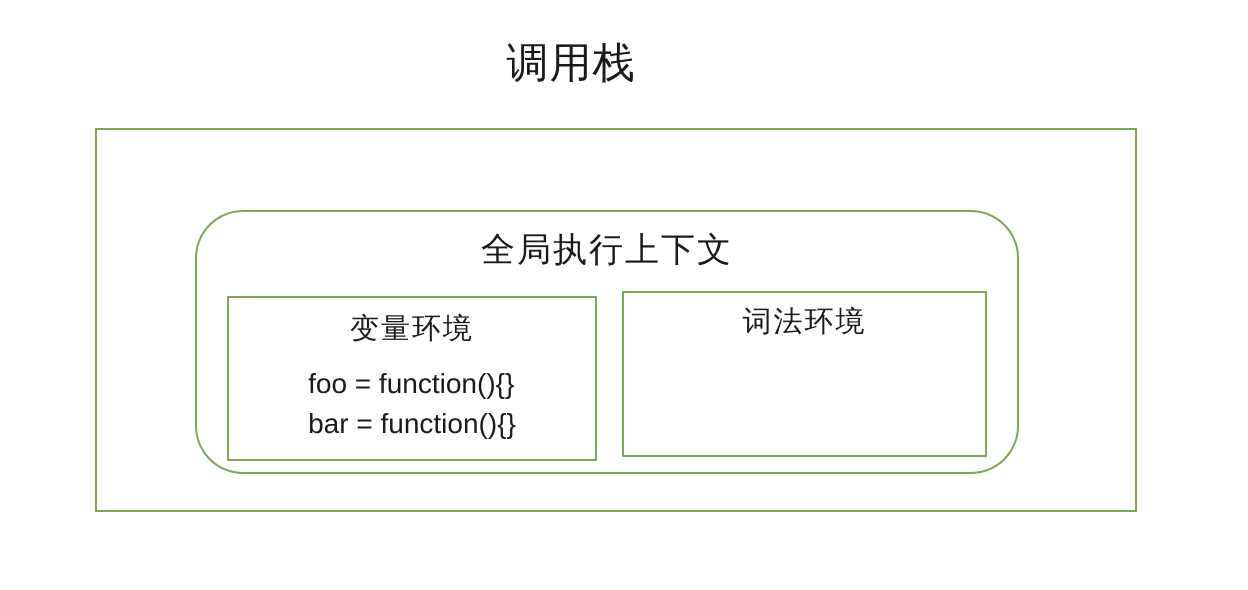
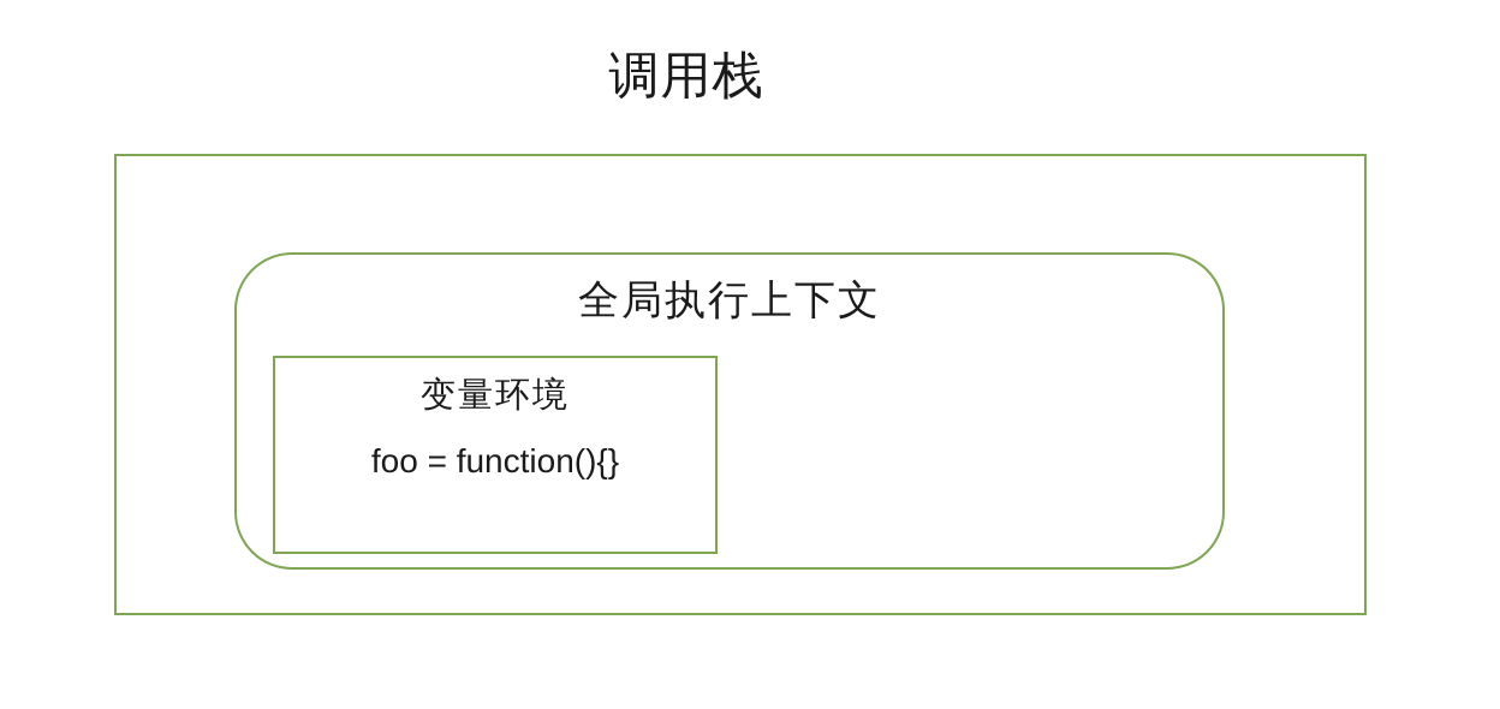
  调用栈
  全局执行上下文
  变量环境
  foo = function(){}
- bar = function(){}
- 词法环境
